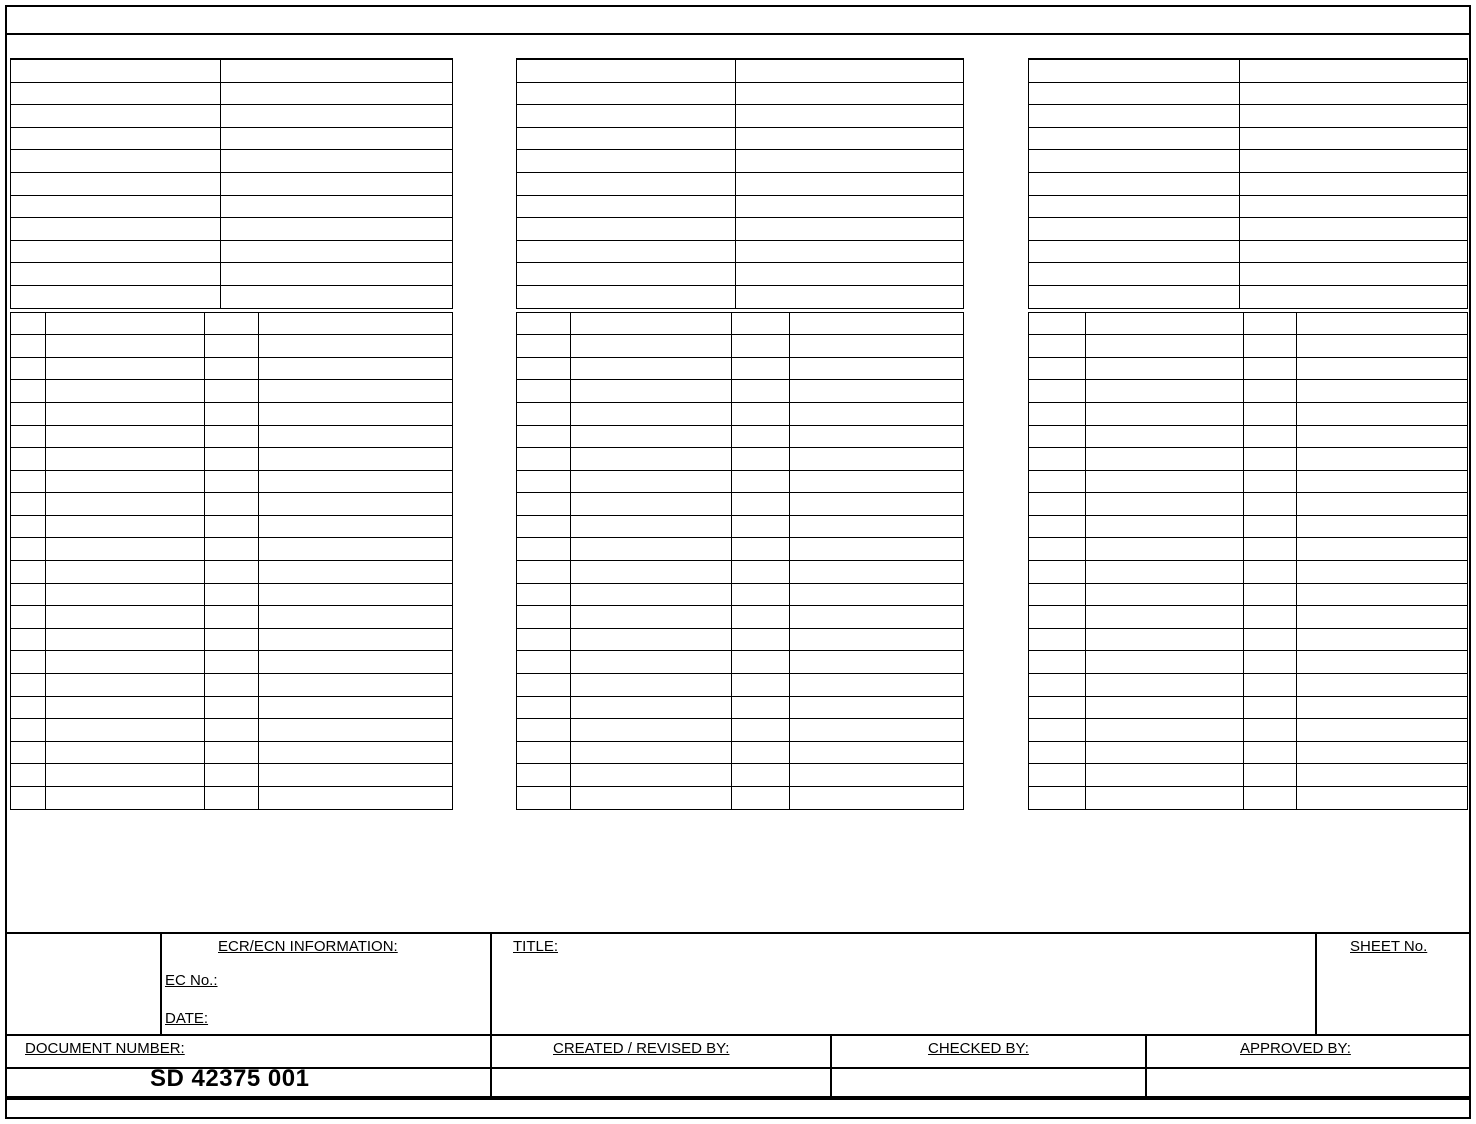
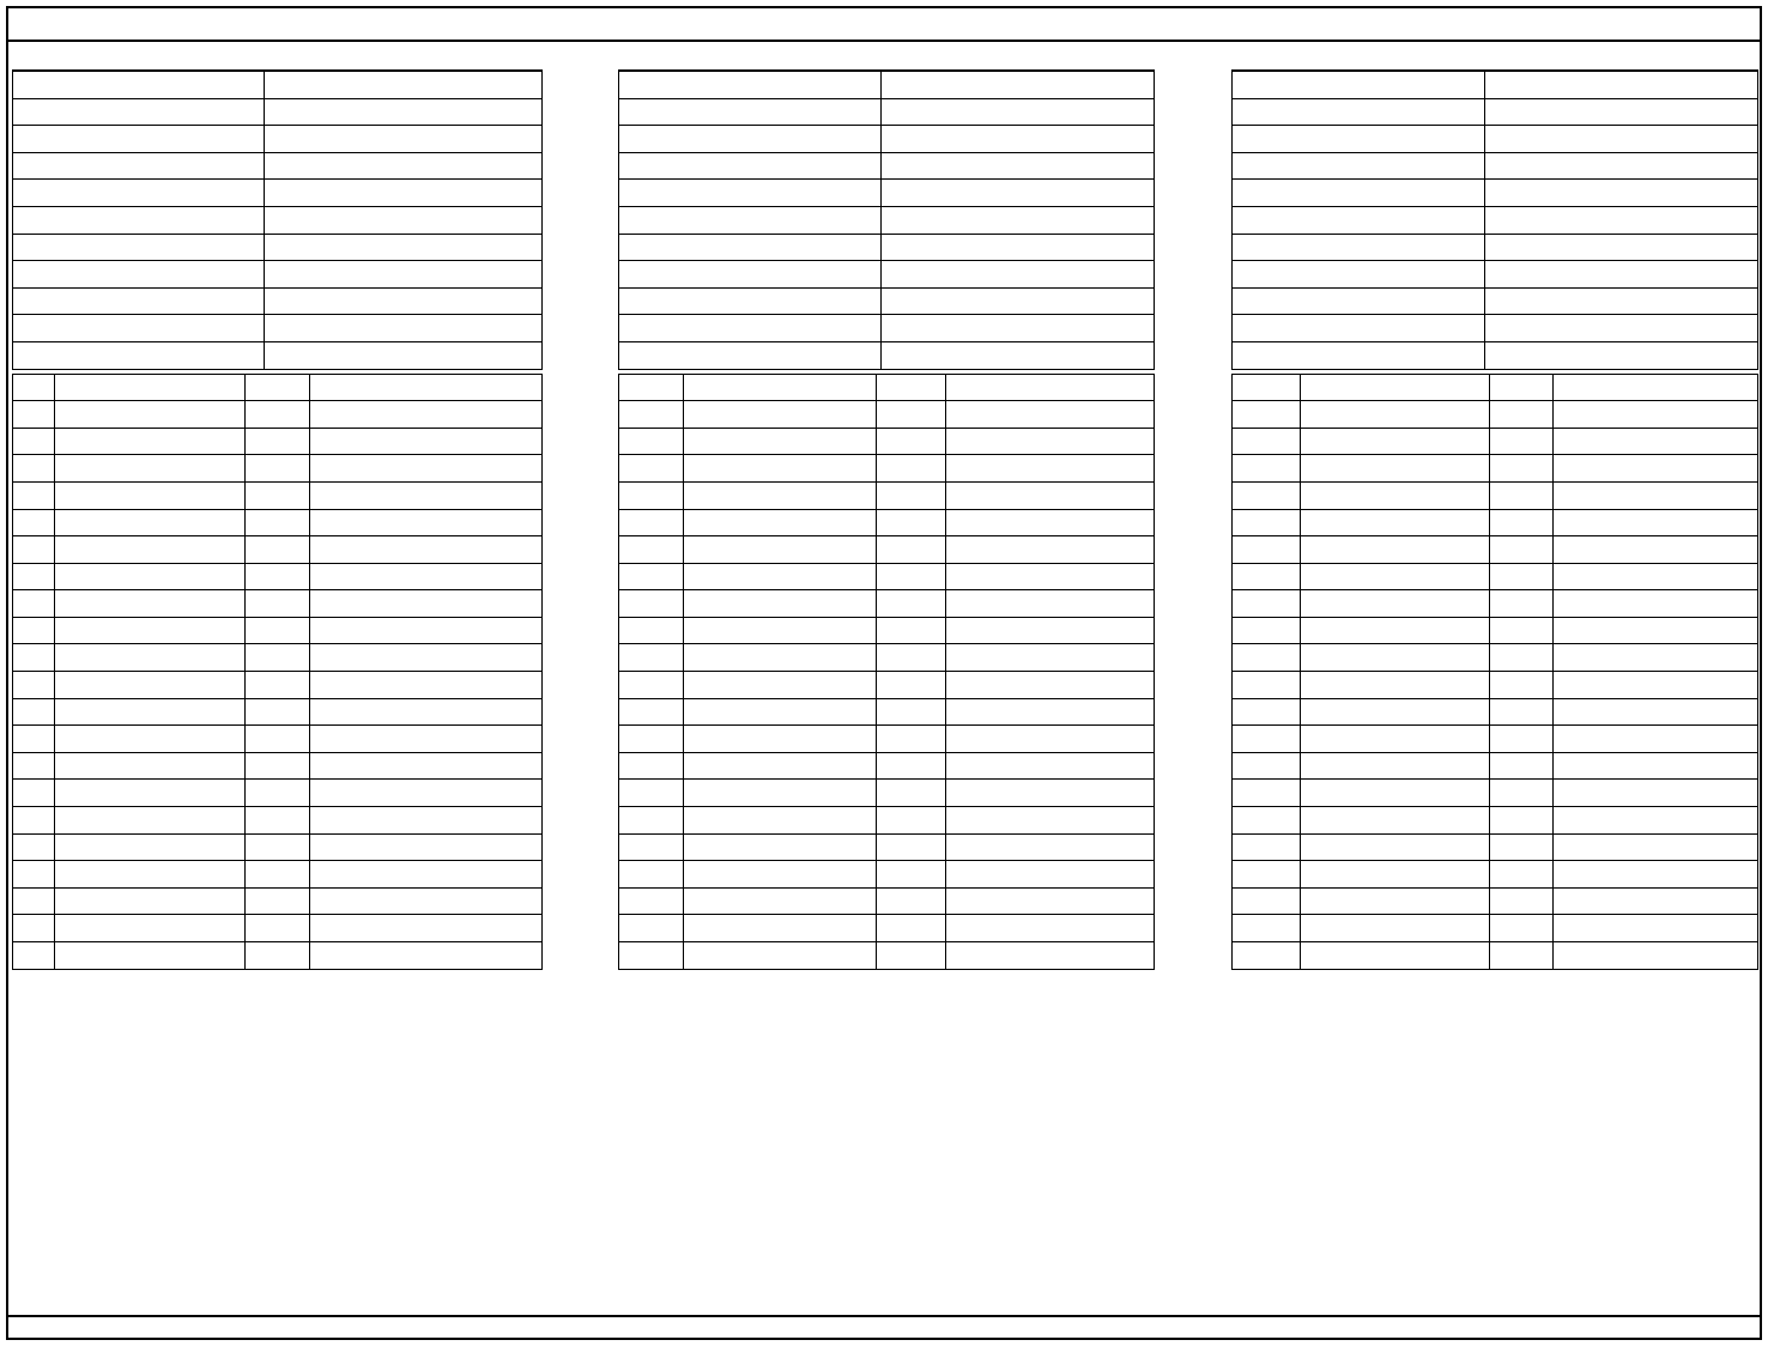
- ECR/ECN INFORMATION:
- EC No.:
- DATE:
- TITLE:
- SHEET No.
- DOCUMENT NUMBER:
- SD 42375 001
- CREATED / REVISED BY:
- CHECKED BY:
- APPROVED BY:
